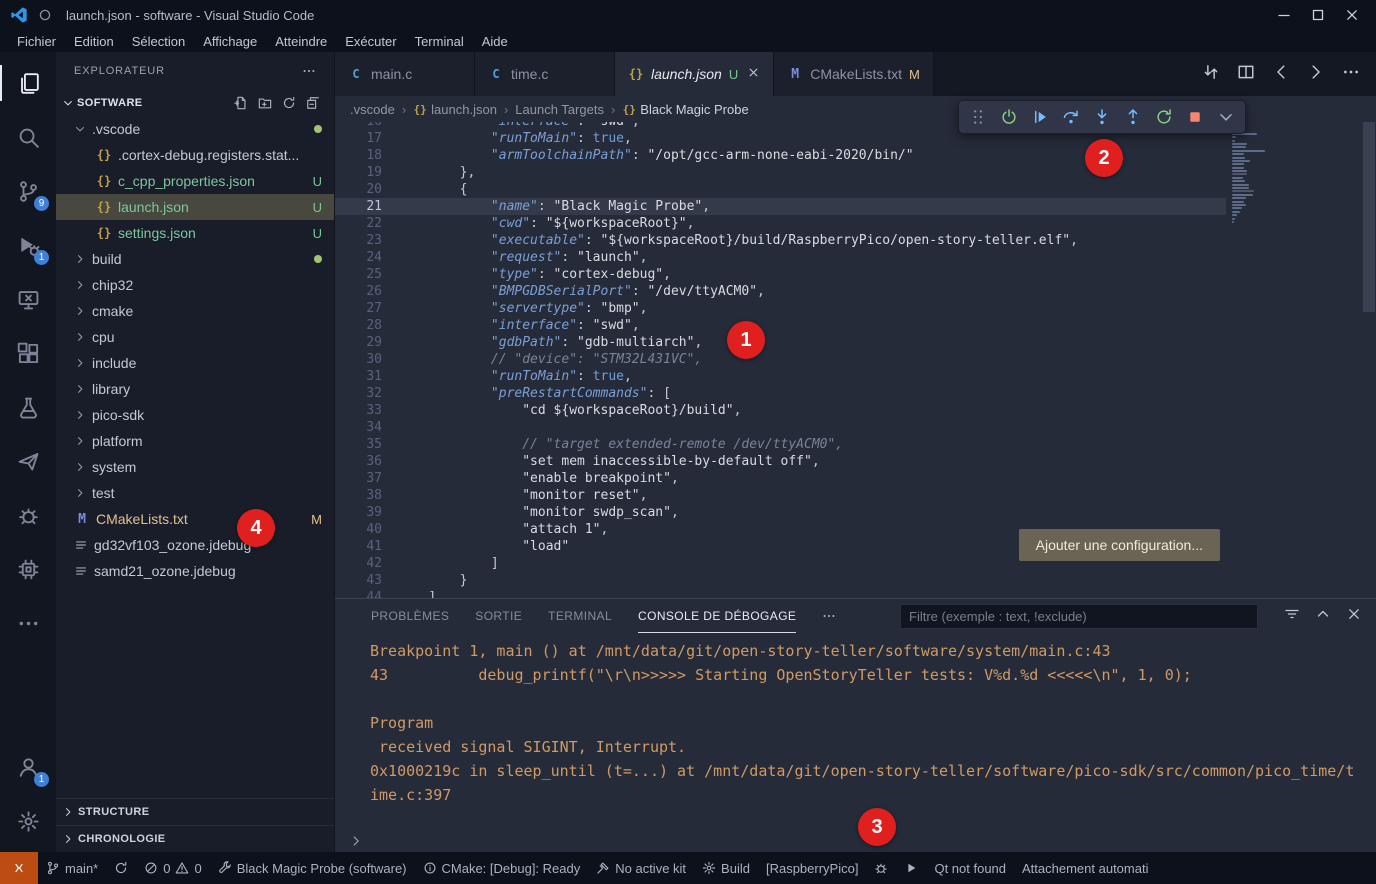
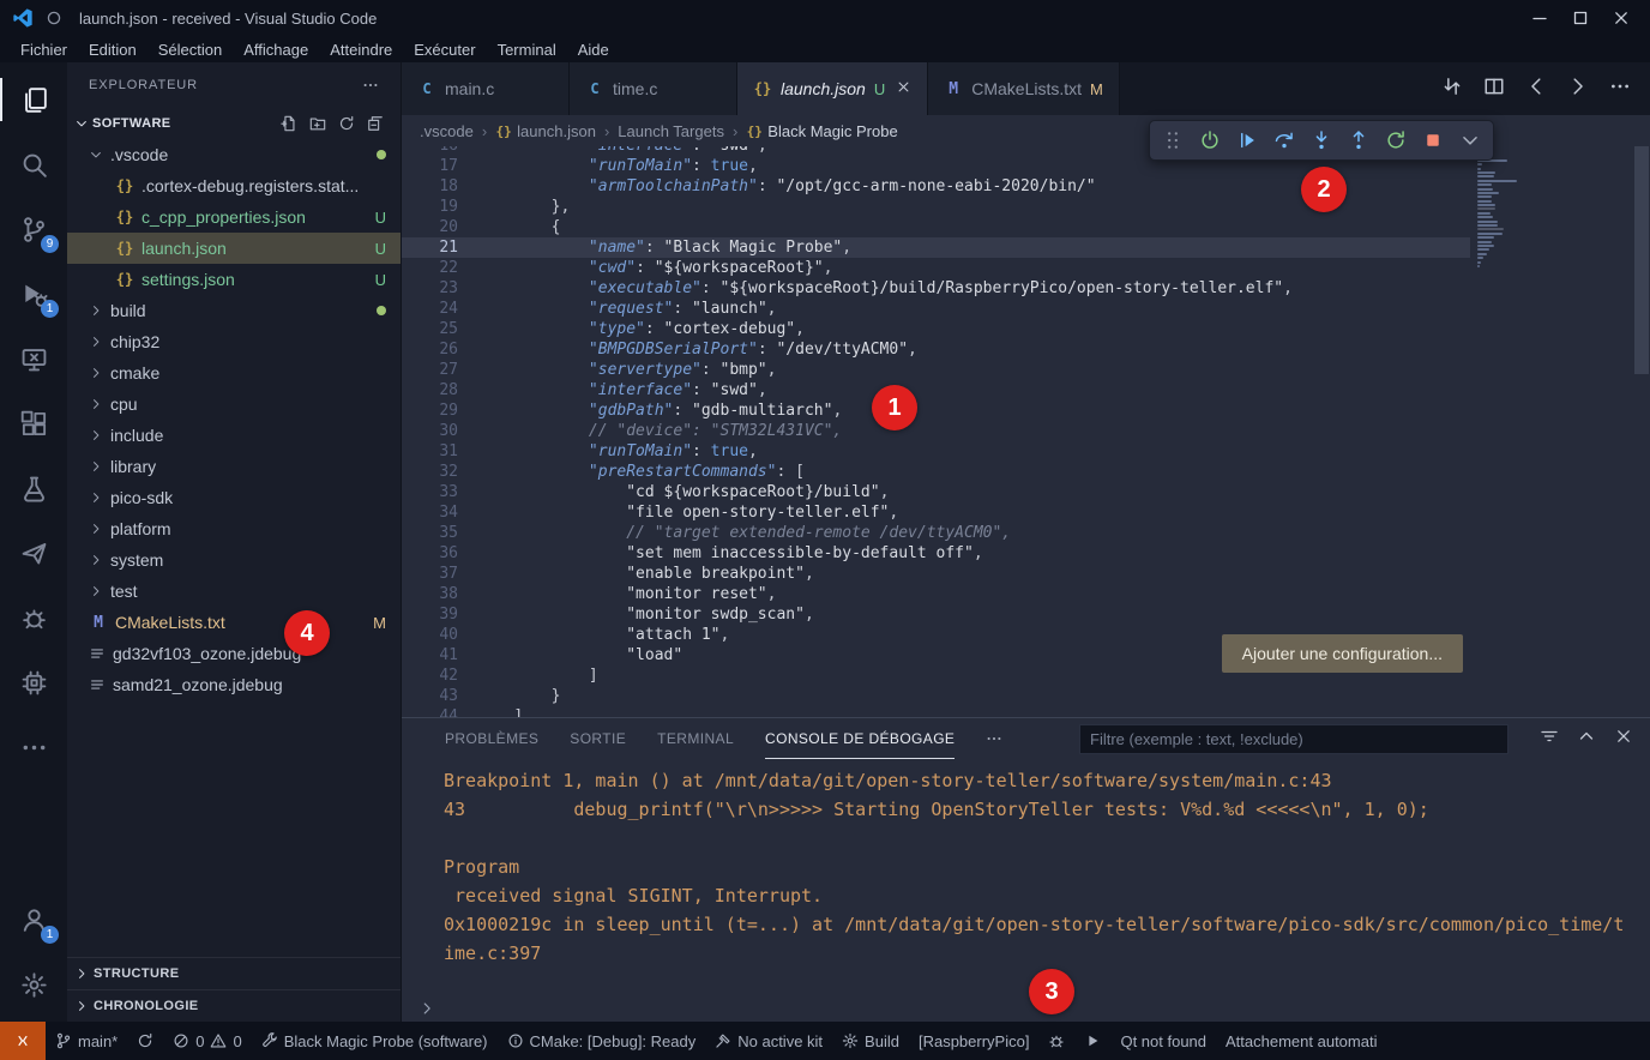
- launch.json - software - Visual Studio Code
+ launch.json - received - Visual Studio Code
  Fichier
  Edition
  Sélection
  Affichage
  Atteindre
  Exécuter
  Terminal
  Aide
  9
  1
  1
  EXPLORATEUR
  SOFTWARE
  .vscode
  {}
  .cortex-debug.registers.stat...
  {}
  c_cpp_properties.json
  U
  {}
  launch.json
  U
  {}
  settings.json
  U
  build
  chip32
  cmake
  cpu
  include
  library
  pico-sdk
  platform
  system
  test
  M
  CMakeLists.txt
  M
  gd32vf103_ozone.jdebu
  samd21_ozone.jdebug
  STRUCTURE
  CHRONOLOGIE
  C
  main.c
  C
  time.c
  {}
  launch.json
  U
  M
  CMakeLists.txt
  M
  .vscode
  ›
  {}
  launch.json
  ›
  Launch Targets
  ›
  {}
  Black Magic Probe
  16
  "interface": "swd",
  17
  "runToMain": true,
  18
  "armToolchainPath": "/opt/gcc-arm-none-eabi-2020/bin/"
  19
  },
  20
  {
  21
  "name": "Black Magic Probe",
  22
  "cwd": "${workspaceRoot}",
  23
  "executable": "${workspaceRoot}/build/RaspberryPico/open-story-teller.elf",
  24
  "request": "launch",
  25
  "type": "cortex-debug",
  26
  "BMPGDBSerialPort": "/dev/ttyACM0",
  27
  "servertype": "bmp",
  28
  "interface": "swd",
  29
  "gdbPath": "gdb-multiarch",
  30
  // "device": "STM32L431VC",
  31
  "runToMain": true,
  32
  "preRestartCommands": [
  33
  "cd ${workspaceRoot}/build",
  34
+ "file open-story-teller.elf",
  35
  // "target extended-remote /dev/ttyACM0",
  36
  "set mem inaccessible-by-default off",
  37
  "enable breakpoint",
  38
  "monitor reset",
  39
  "monitor swdp_scan",
  40
  "attach 1",
  41
  "load"
  42
  ]
  43
  }
  44
  ]
  Ajouter une configuration...
  PROBLÈMES
  SORTIE
  TERMINAL
  CONSOLE DE DÉBOGAGE
  Filtre (exemple : text, !exclude)
  Breakpoint 1, main () at /mnt/data/git/open-story-teller/software/system/main.c:43
  43 debug_printf("\r\n>>>>> Starting OpenStoryTeller tests: V%d.%d <<<<<\n", 1, 0);
  Program
  received signal SIGINT, Interrupt.
  0x1000219c in sleep_until (t=...) at /mnt/data/git/open-story-teller/software/pico-sdk/src/common/pico_time/time.c:397
  main*
  0
  0
  Black Magic Probe (software)
  CMake: [Debug]: Ready
  No active kit
  Build
  [RaspberryPico]
  Qt not found
  Attachement automati
  1
  2
  3
  4
